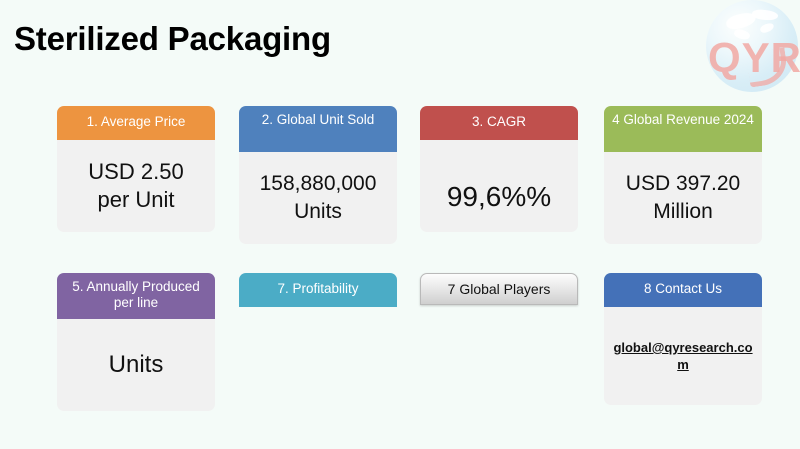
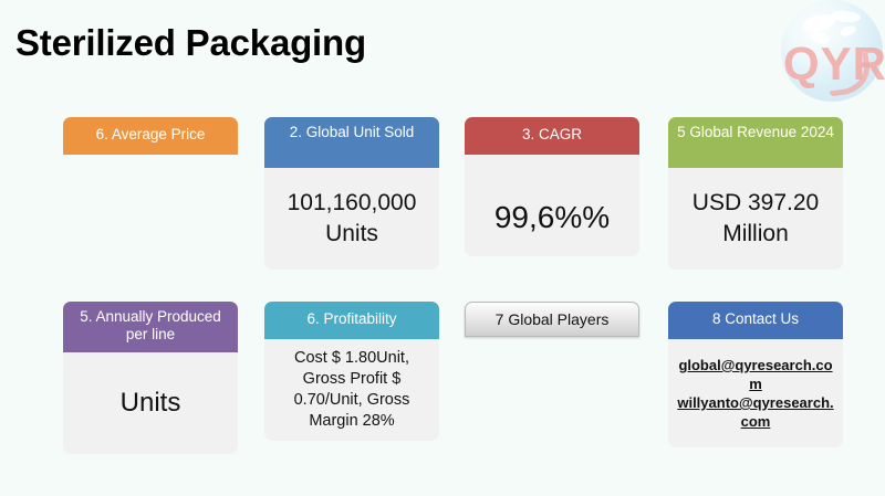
  QYR
  Sterilized Packaging
- 1. Average Price
+ 6. Average Price
- USD 2.50
- per Unit
  2. Global Unit Sold
- 158,880,000
+ 101,160,000
  Units
  3. CAGR
  99,6%%
- 4 Global Revenue 2024
+ 5 Global Revenue 2024
  USD 397.20
  Million
  5. Annually Produced per line
  Units
- 7. Profitability
+ 6. Profitability
+ Cost $ 1.80Unit, Gross Profit $ 0.70/Unit, Gross Margin 28%
  7 Global Players
  8 Contact Us
  global@qyresearch.com
+ willyanto@qyresearch.com
